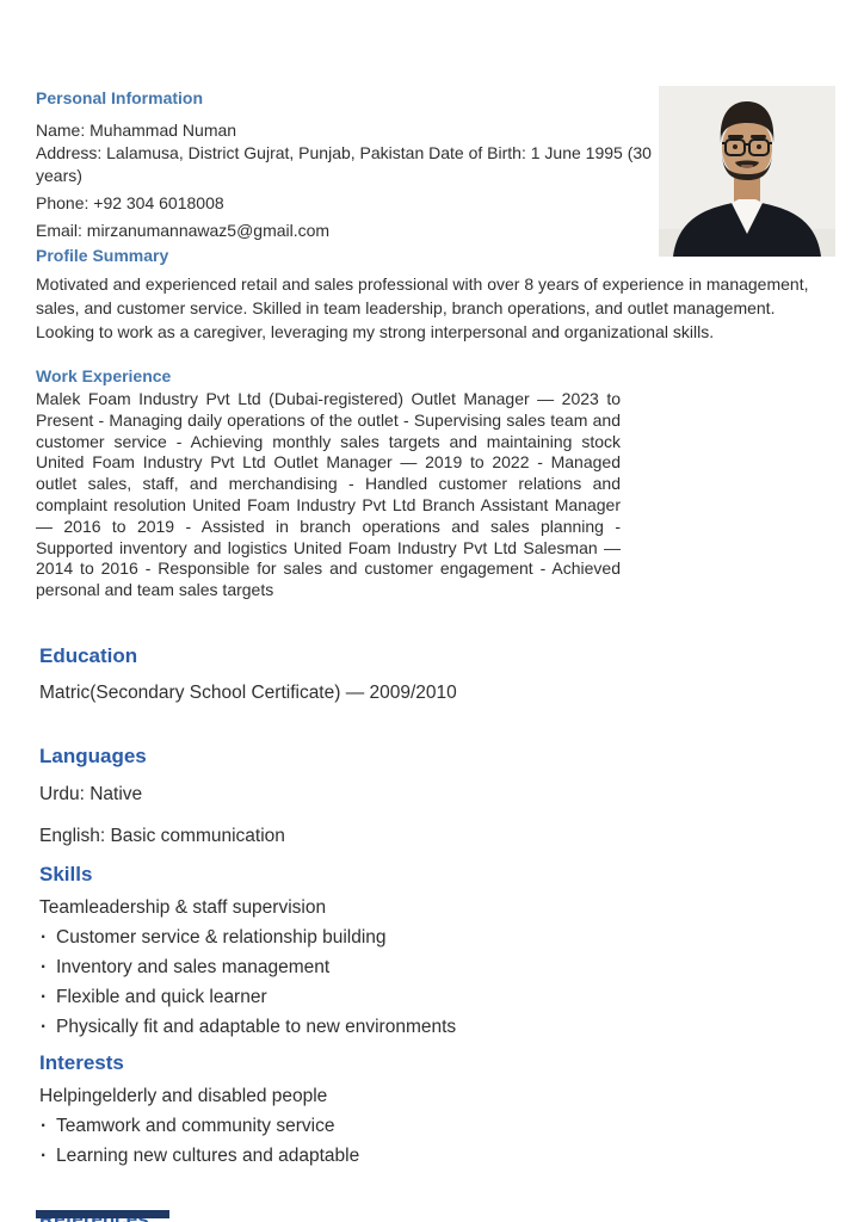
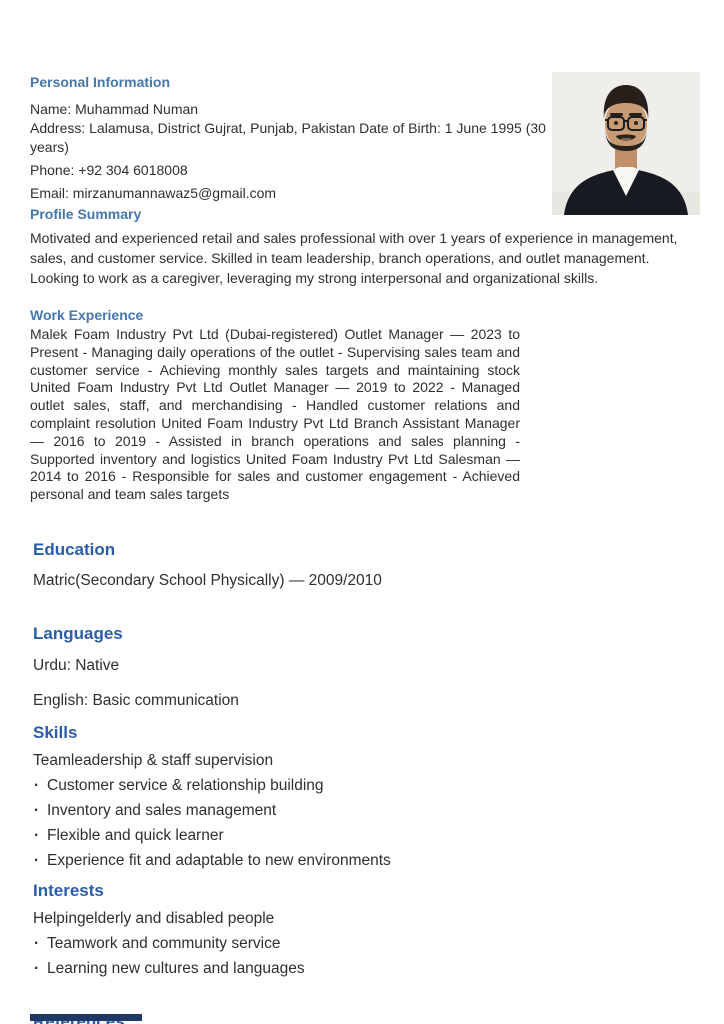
  Personal Information
  Name: Muhammad Numan
  Address: Lalamusa, District Gujrat, Punjab, Pakistan Date of Birth: 1 June 1995 (30 years)
  Phone: +92 304 6018008
  Email: mirzanumannawaz5@gmail.com
  Profile Summary
- Motivated and experienced retail and sales professional with over 8 years of experience in management, sales, and customer service. Skilled in team leadership, branch operations, and outlet management. Looking to work as a caregiver, leveraging my strong interpersonal and organizational skills.
+ Motivated and experienced retail and sales professional with over 1 years of experience in management, sales, and customer service. Skilled in team leadership, branch operations, and outlet management. Looking to work as a caregiver, leveraging my strong interpersonal and organizational skills.
  Work Experience
  Malek Foam Industry Pvt Ltd (Dubai-registered) Outlet Manager — 2023 to Present - Managing daily operations of the outlet - Supervising sales team and customer service - Achieving monthly sales targets and maintaining stock United Foam Industry Pvt Ltd Outlet Manager — 2019 to 2022 - Managed outlet sales, staff, and merchandising - Handled customer relations and complaint resolution United Foam Industry Pvt Ltd Branch Assistant Manager — 2016 to 2019 - Assisted in branch operations and sales planning - Supported inventory and logistics United Foam Industry Pvt Ltd Salesman — 2014 to 2016 - Responsible for sales and customer engagement - Achieved personal and team sales targets
  Education
- Matric(Secondary School Certificate) — 2009/2010
+ Matric(Secondary School Physically) — 2009/2010
  Languages
  Urdu: Native
  English: Basic communication
  Skills
  Teamleadership & staff supervision
  Customer service & relationship building
  Inventory and sales management
  Flexible and quick learner
- Physically fit and adaptable to new environments
+ Experience fit and adaptable to new environments
  Interests
  Helpingelderly and disabled people
  Teamwork and community service
- Learning new cultures and adaptable
+ Learning new cultures and languages
  References
